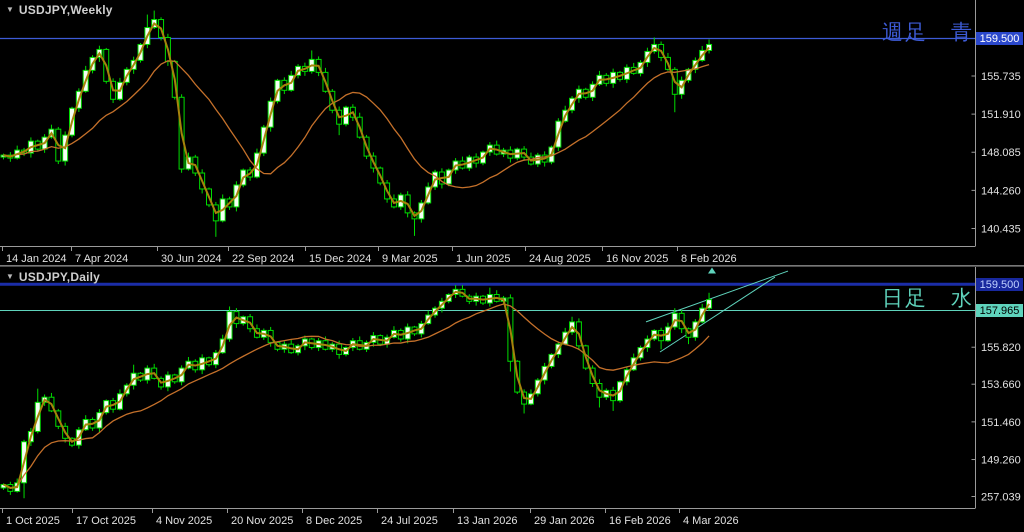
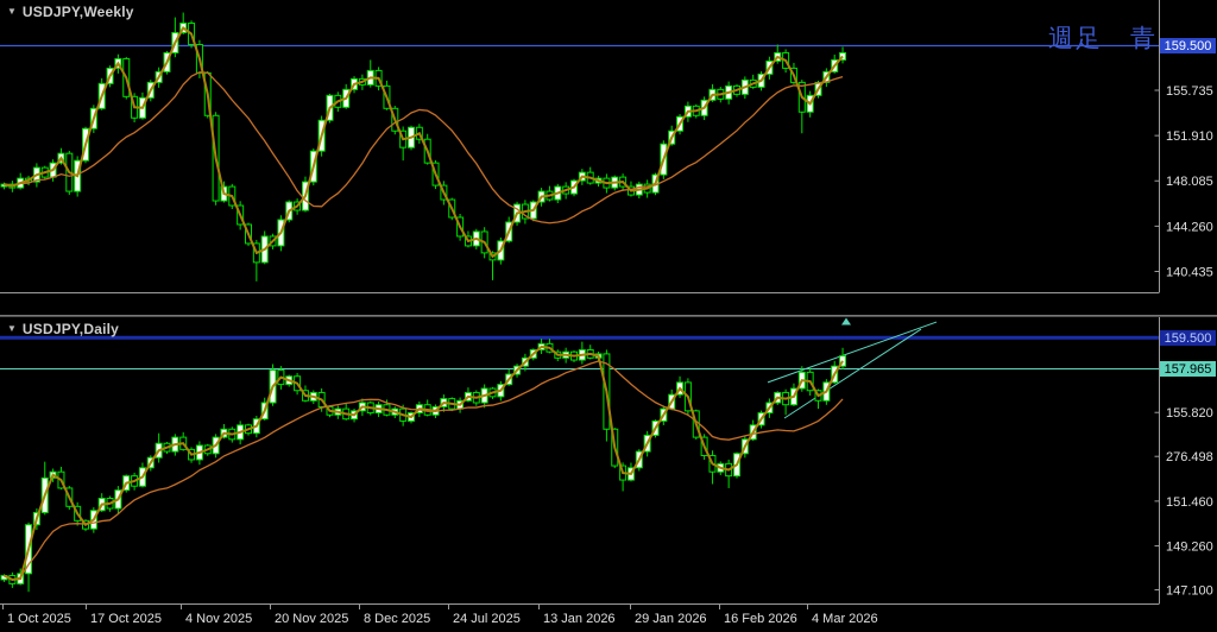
  155.735
  151.910
  148.085
  144.260
  140.435
- 14 Jan 2024
- 7 Apr 2024
- 30 Jun 2024
- 22 Sep 2024
- 15 Dec 2024
- 9 Mar 2025
- 1 Jun 2025
- 24 Aug 2025
- 16 Nov 2025
- 8 Feb 2026
  ▼
  USDJPY,Weekly
  週足 青
  159.500
  155.820
- 153.660
+ 276.498
  151.460
  149.260
- 257.039
+ 147.100
  1 Oct 2025
  17 Oct 2025
  4 Nov 2025
  20 Nov 2025
  8 Dec 2025
  24 Jul 2025
  13 Jan 2026
  29 Jan 2026
  16 Feb 2026
  4 Mar 2026
  ▼
  USDJPY,Daily
- 日足 水
  159.500
  157.965
